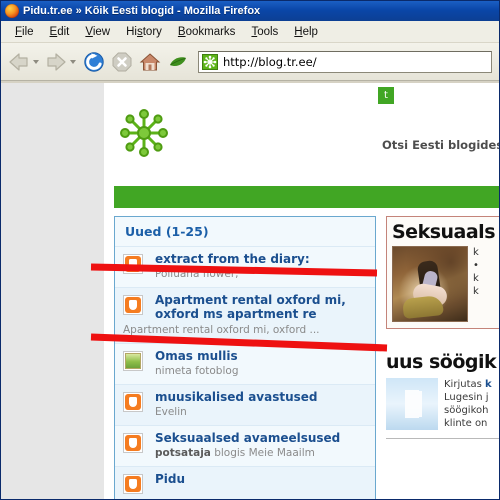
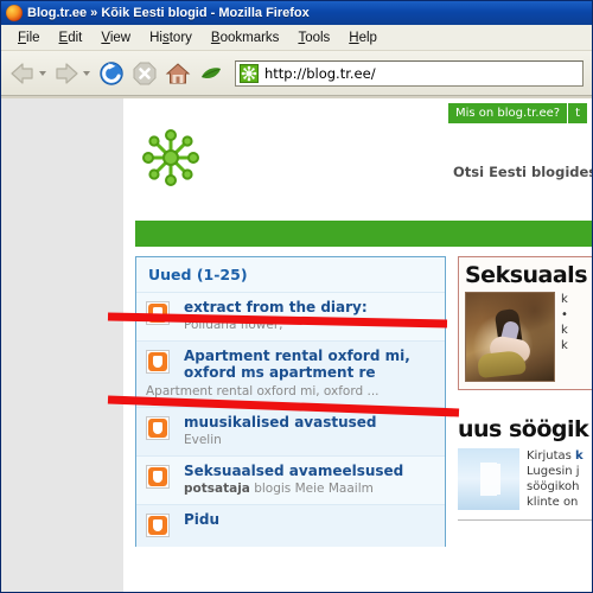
- Pidu.tr.ee » Kõik Eesti blogid - Mozilla Firefox
+ Blog.tr.ee » Kõik Eesti blogid - Mozilla Firefox
  File
  Edit
  View
  History
  Bookmarks
  Tools
  Help
  http://blog.tr.ee/
+ Mis on blog.tr.ee?
  t
  Otsi Eesti blogide
  Uued (1-25)
  extract from the diary:
  Polluana flower,
  Apartment rental oxford mi, oxford ms apartment re
  Apartment rental oxford mi, oxford ...
- Omas mullis
- nimeta fotoblog
  muusikalised avastused
  Evelin
  Seksuaalsed avameelsused
  potsataja blogis Meie Maailm
  Pidu
  Seksuaals
  k
  •
  k
  k
  uus söögik
  Kirjutas k
  Lugesin j
  söögikoh
  klinte on
